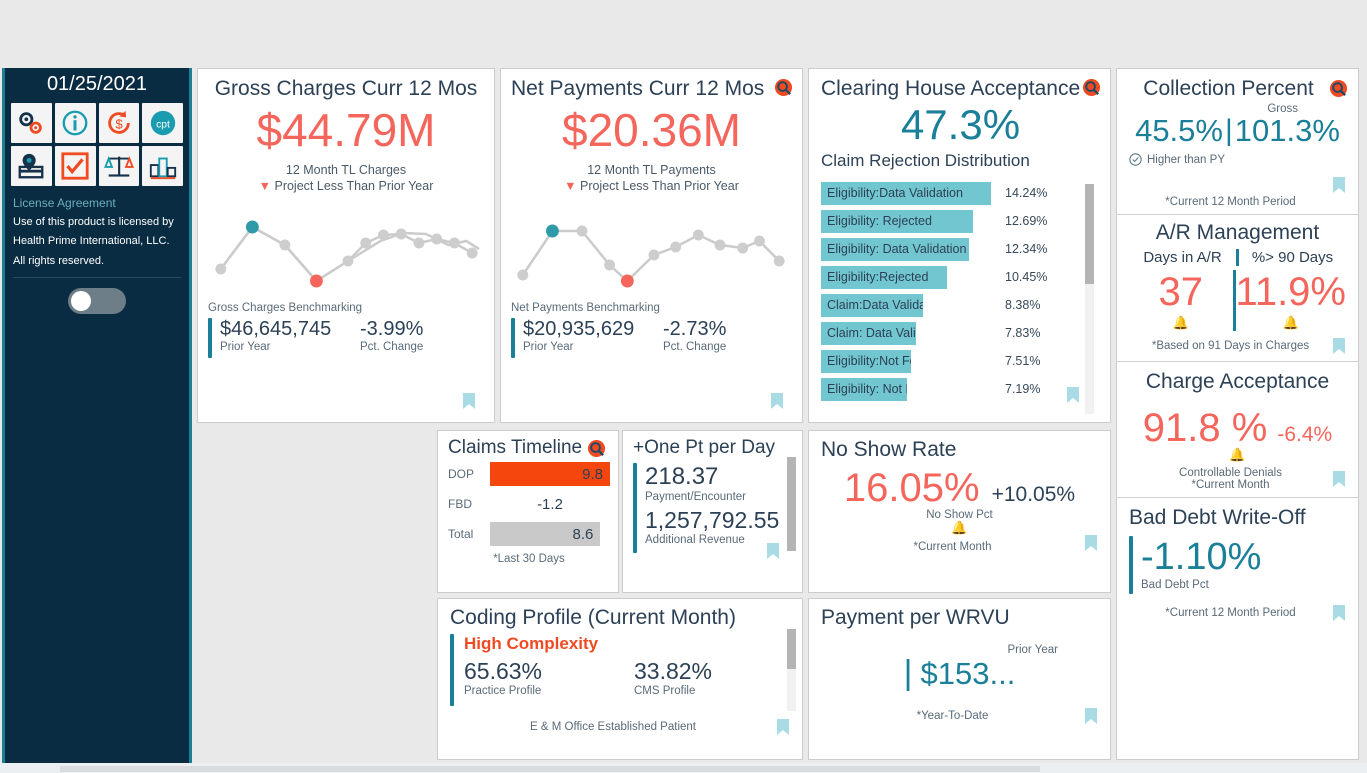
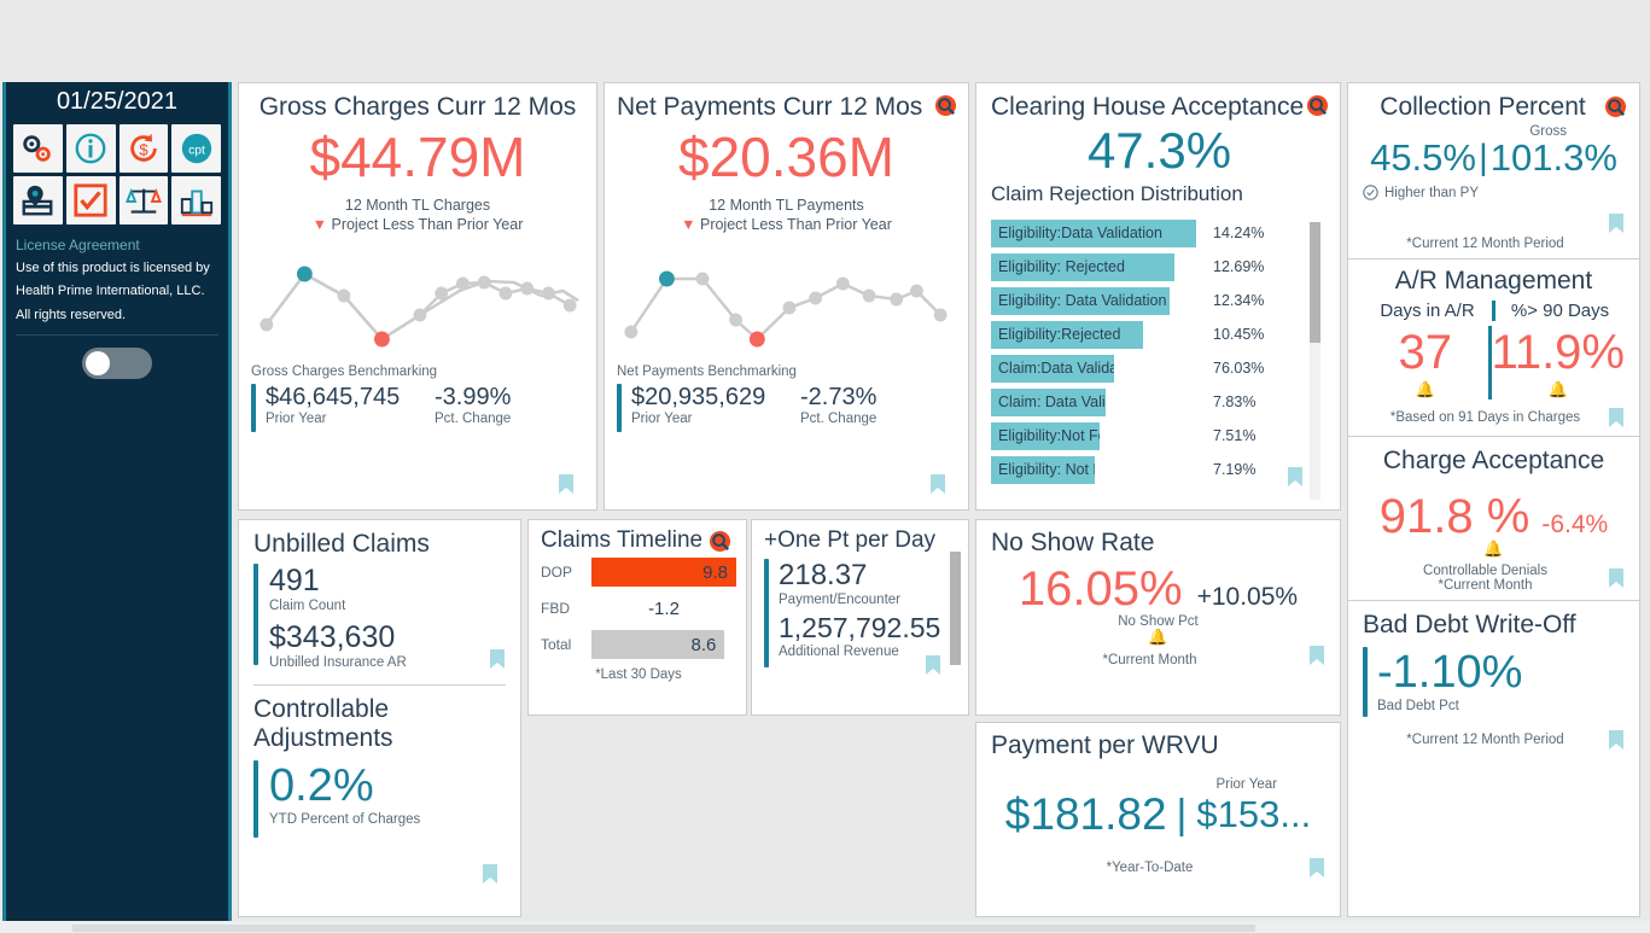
  01/25/2021
  $
  cpt
  License Agreement
  Use of this product is licensed by Health Prime International, LLC. All rights reserved.
  Gross Charges Curr 12 Mos
  $44.79M
  12 Month TL Charges
  ▼ Project Less Than Prior Year
  Gross Charges Benchmarking
  $46,645,745
  Prior Year
  -3.99%
  Pct. Change
  Net Payments Curr 12 Mos
  $20.36M
  12 Month TL Payments
  ▼ Project Less Than Prior Year
  Net Payments Benchmarking
  $20,935,629
  Prior Year
  -2.73%
  Pct. Change
  Clearing House Acceptance
  47.3%
  Claim Rejection Distribution
  Eligibility:Data Validation
  14.24%
  Eligibility: Rejected
  12.69%
  Eligibility: Data Validation
  12.34%
  Eligibility:Rejected
  10.45%
  Claim:Data Valida
- 8.38%
+ 76.03%
  Claim: Data Vali
  7.83%
  Eligibility:Not F
  7.51%
  Eligibility: Not
  7.19%
  Collection Percent
  Gross
  45.5%
  |
  101.3%
  Higher than PY
  *Current 12 Month Period
  A/R Management
  Days in A/R
  %> 90 Days
  37
  🔔
  11.9%
  🔔
  *Based on 91 Days in Charges
  Charge Acceptance
  91.8 %
  -6.4%
  🔔
  Controllable Denials
  *Current Month
  Bad Debt Write-Off
  -1.10%
  Bad Debt Pct
  *Current 12 Month Period
+ Unbilled Claims
+ 491
+ Claim Count
+ $343,630
+ Unbilled Insurance AR
+ Controllable Adjustments
+ 0.2%
+ YTD Percent of Charges
  Claims Timeline
  DOP
  9.8
  FBD
  -1.2
  Total
  8.6
  *Last 30 Days
  +One Pt per Day
  218.37
  Payment/Encounter
  1,257,792.55
  Additional Revenue
- Coding Profile (Current Month)
- High Complexity
- 65.63%
- Practice Profile
- 33.82%
- CMS Profile
- E & M Office Established Patient
  No Show Rate
  16.05%
  +10.05%
  No Show Pct
  🔔
  *Current Month
  Payment per WRVU
  Prior Year
+ $181.82
  |
  $153...
  *Year-To-Date
